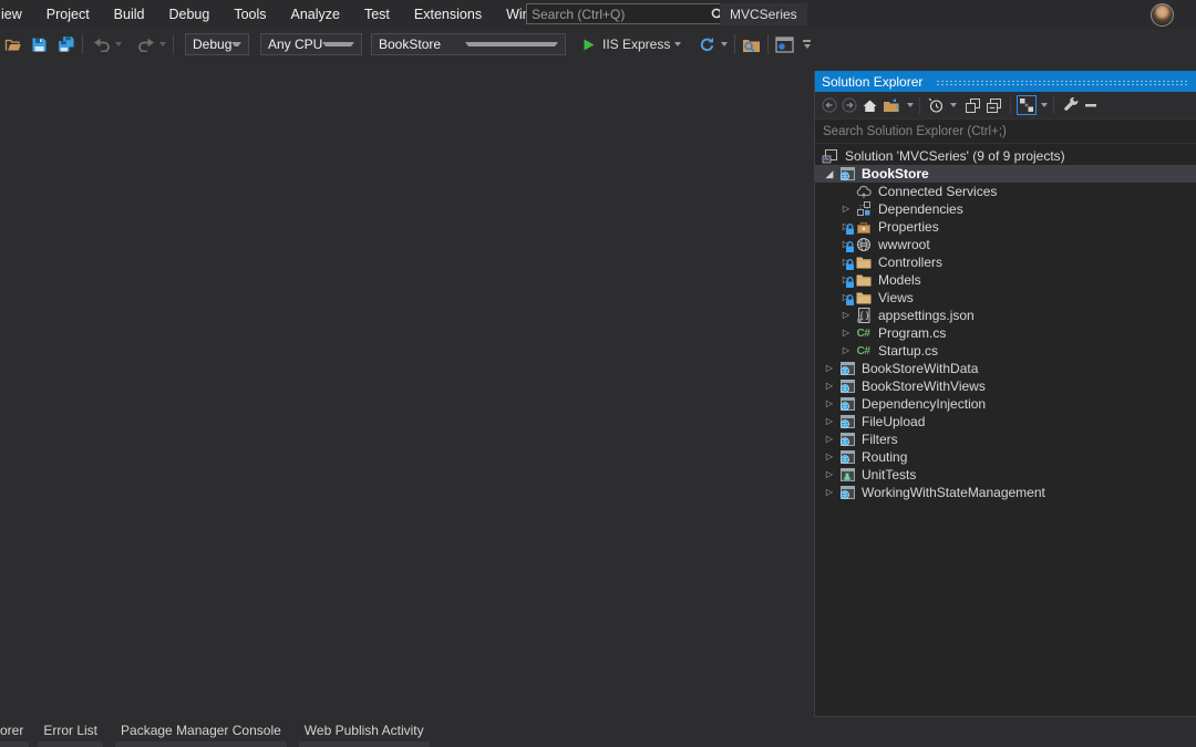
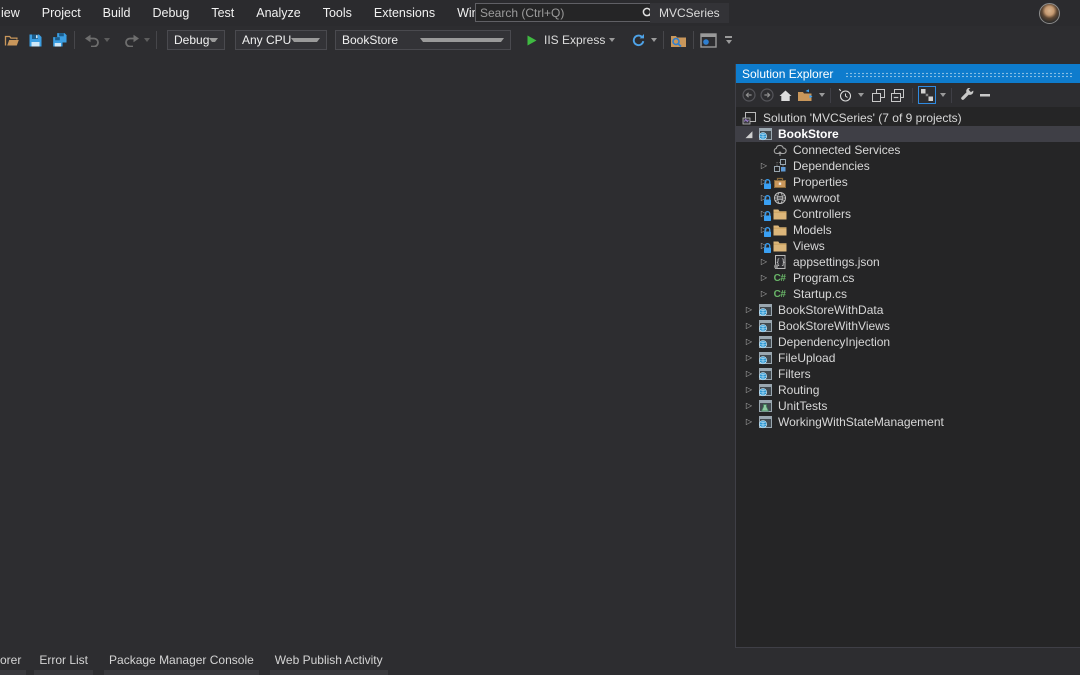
  iew
  Project
  Build
  Debug
- Tools
+ Test
  Analyze
- Test
+ Tools
  Extensions
  Search (Ctrl+Q)
  MVCSeries
  Debug
  Any CPU
  BookStore
  IIS Express
  Solution Explorer
- Search Solution Explorer (Ctrl+;)
- Solution 'MVCSeries' (9 of 9 projects)
+ Solution 'MVCSeries' (7 of 9 projects)
  ◢
  BookStore
  Connected Services
  ▷
  Dependencies
  ▷
  Properties
  ▷
  wwwroot
  ▷
  Controllers
  ▷
  Models
  ▷
  Views
  ▷
  { }
  appsettings.json
  ▷
  C#
  Program.cs
  ▷
  C#
  Startup.cs
  ▷
  BookStoreWithData
  ▷
  BookStoreWithViews
  ▷
  DependencyInjection
  ▷
  FileUpload
  ▷
  Filters
  ▷
  Routing
  ▷
  UnitTests
  ▷
  WorkingWithStateManagement
  orer
  Error List
  Package Manager Console
  Web Publish Activity
